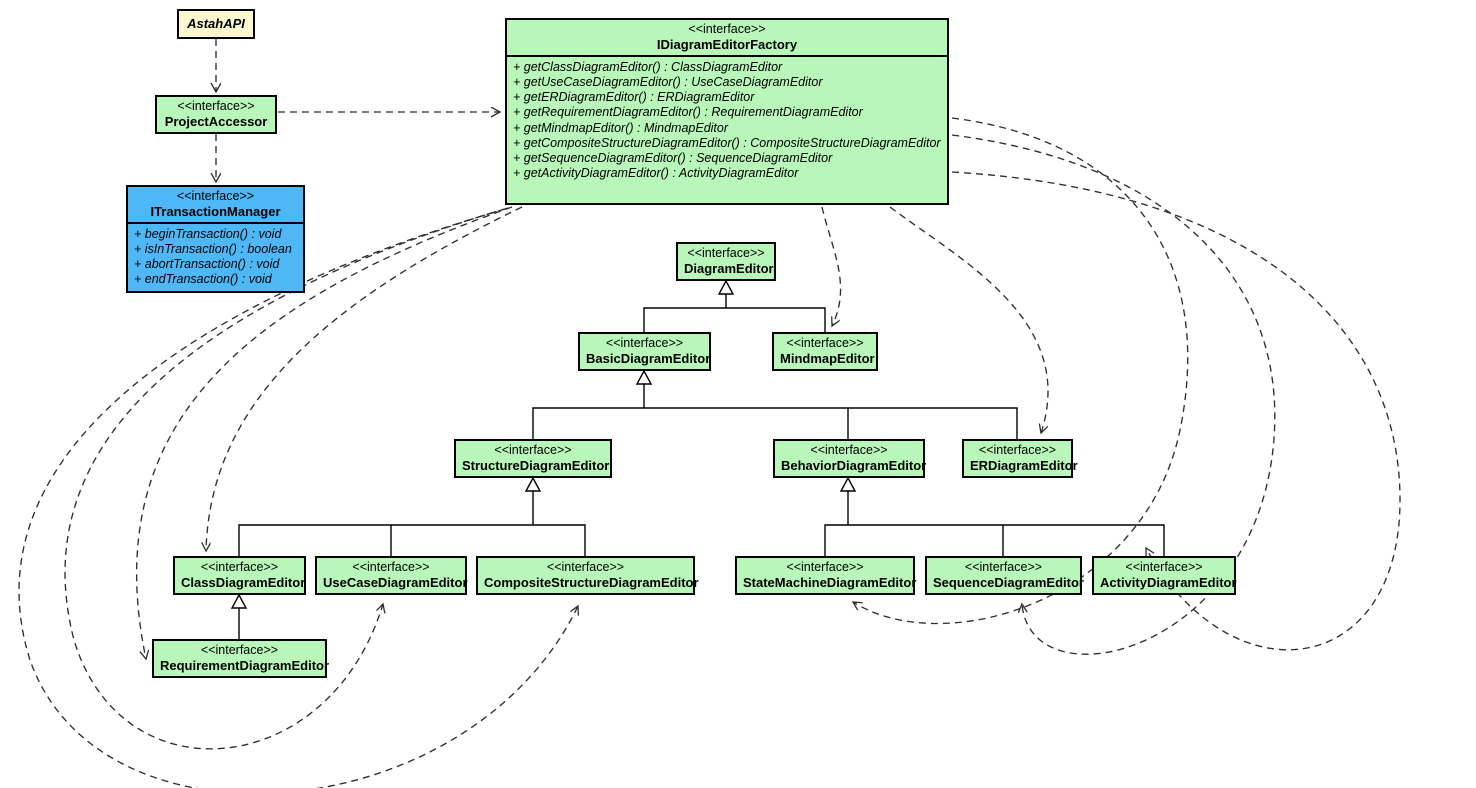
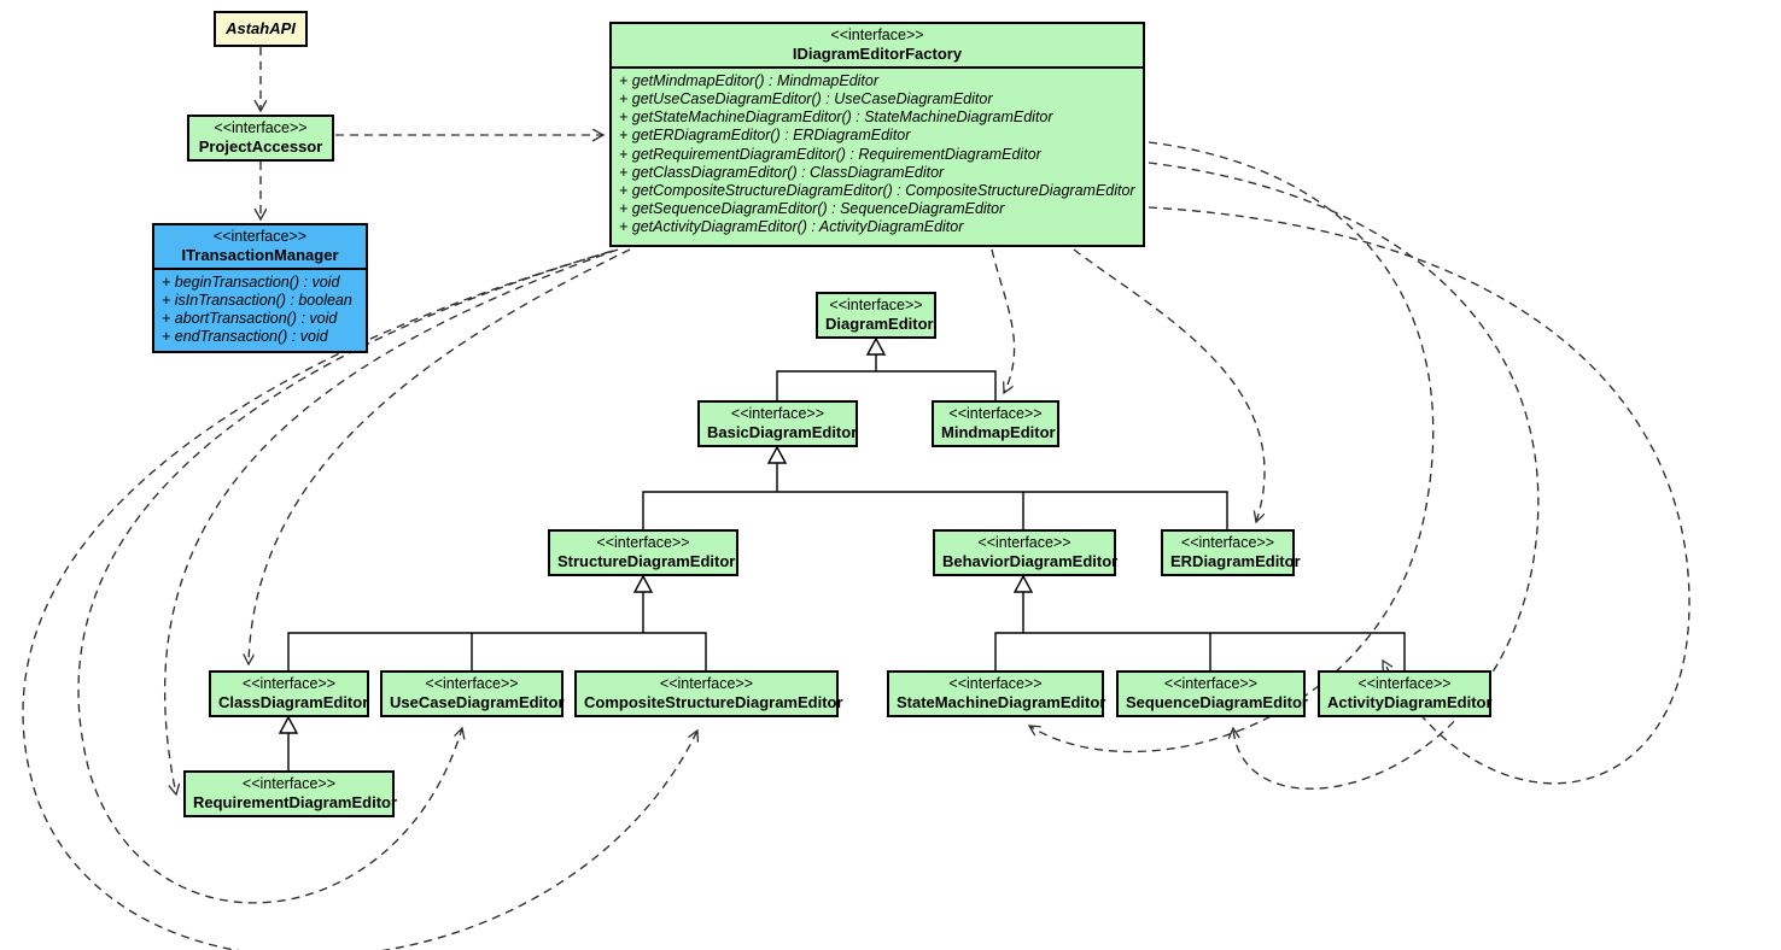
  AstahAPI
  <<interface>>
  ProjectAccessor
  <<interface>>
  ITransactionManager
  + beginTransaction() : void
  + isInTransaction() : boolean
  + abortTransaction() : void
  + endTransaction() : void
  <<interface>>
  IDiagramEditorFactory
- + getClassDiagramEditor() : ClassDiagramEditor
+ + getMindmapEditor() : MindmapEditor
  + getUseCaseDiagramEditor() : UseCaseDiagramEditor
+ + getStateMachineDiagramEditor() : StateMachineDiagramEditor
  + getERDiagramEditor() : ERDiagramEditor
  + getRequirementDiagramEditor() : RequirementDiagramEditor
- + getMindmapEditor() : MindmapEditor
+ + getClassDiagramEditor() : ClassDiagramEditor
  + getCompositeStructureDiagramEditor() : CompositeStructureDiagramEditor
  + getSequenceDiagramEditor() : SequenceDiagramEditor
  + getActivityDiagramEditor() : ActivityDiagramEditor
  <<interface>>
  DiagramEditor
  <<interface>>
  BasicDiagramEditor
  <<interface>>
  MindmapEditor
  <<interface>>
  StructureDiagramEditor
  <<interface>>
  BehaviorDiagramEditor
  <<interface>>
  ERDiagramEditor
  <<interface>>
  ClassDiagramEditor
  <<interface>>
  UseCaseDiagramEditor
  <<interface>>
  CompositeStructureDiagramEditor
  <<interface>>
  StateMachineDiagramEditor
  <<interface>>
  SequenceDiagramEditor
  <<interface>>
  ActivityDiagramEditor
  <<interface>>
  RequirementDiagramEditor
